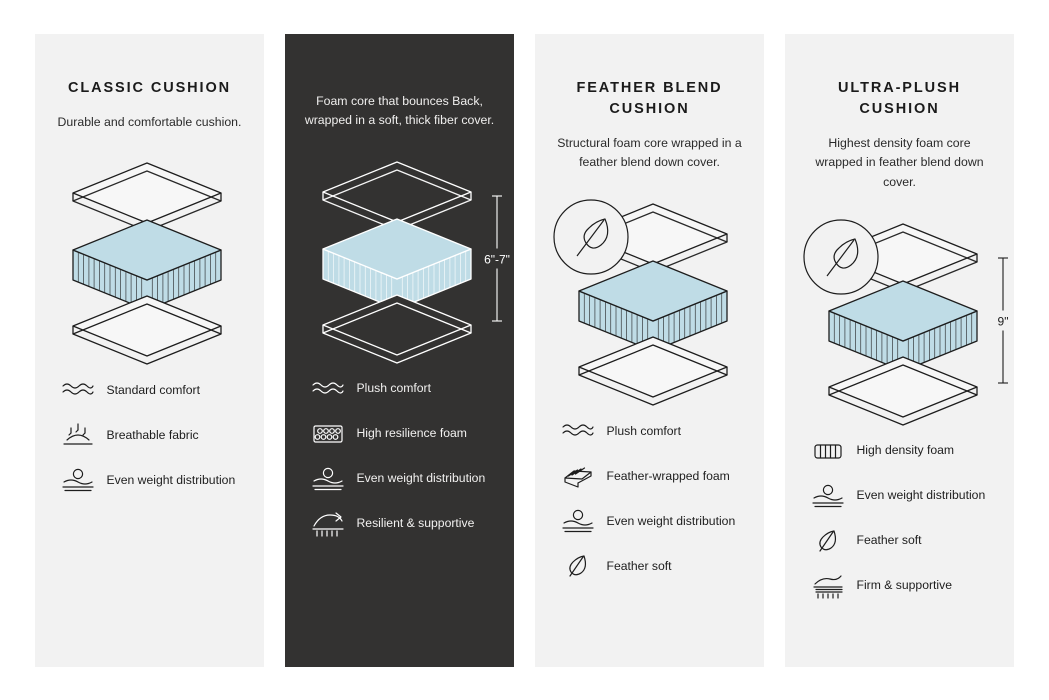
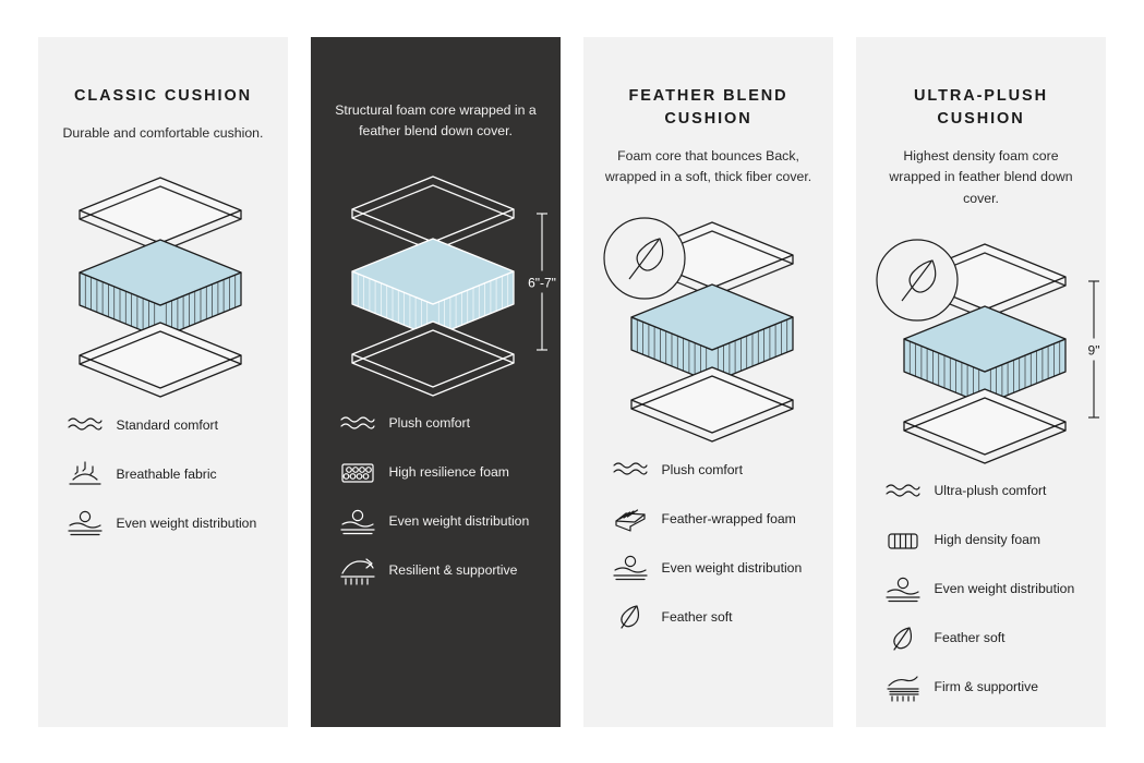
  CLASSIC CUSHION
  Durable and comfortable cushion.
  Standard comfort
  Breathable fabric
  Even weight distribution
- Foam core that bounces Back, wrapped in a soft, thick fiber cover.
+ Structural foam core wrapped in a feather blend down cover.
  6"-7"
  Plush comfort
  High resilience foam
  Even weight distribution
  Resilient & supportive
  FEATHER BLEND CUSHION
- Structural foam core wrapped in a feather blend down cover.
+ Foam core that bounces Back, wrapped in a soft, thick fiber cover.
  Plush comfort
  Feather-wrapped foam
  Even weight distribution
  Feather soft
  ULTRA-PLUSH CUSHION
  Highest density foam core wrapped in feather blend down cover.
  9"
+ Ultra-plush comfort
  High density foam
  Even weight distribution
  Feather soft
  Firm & supportive
